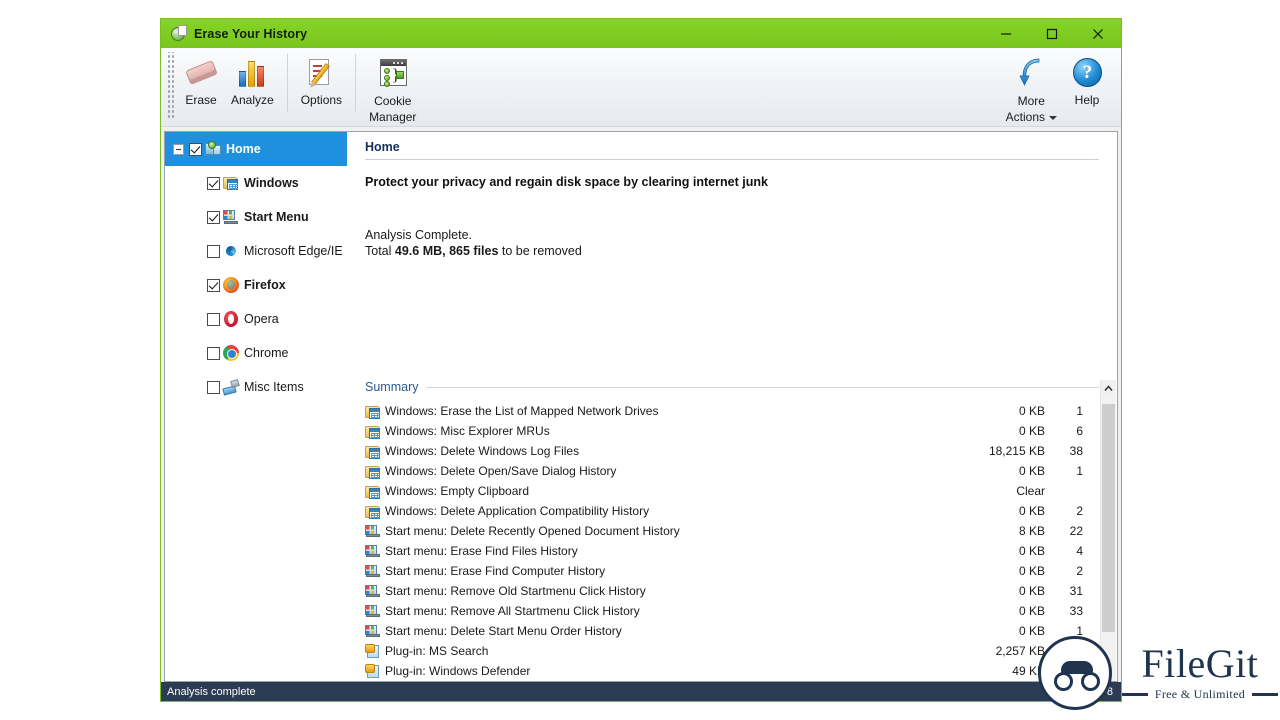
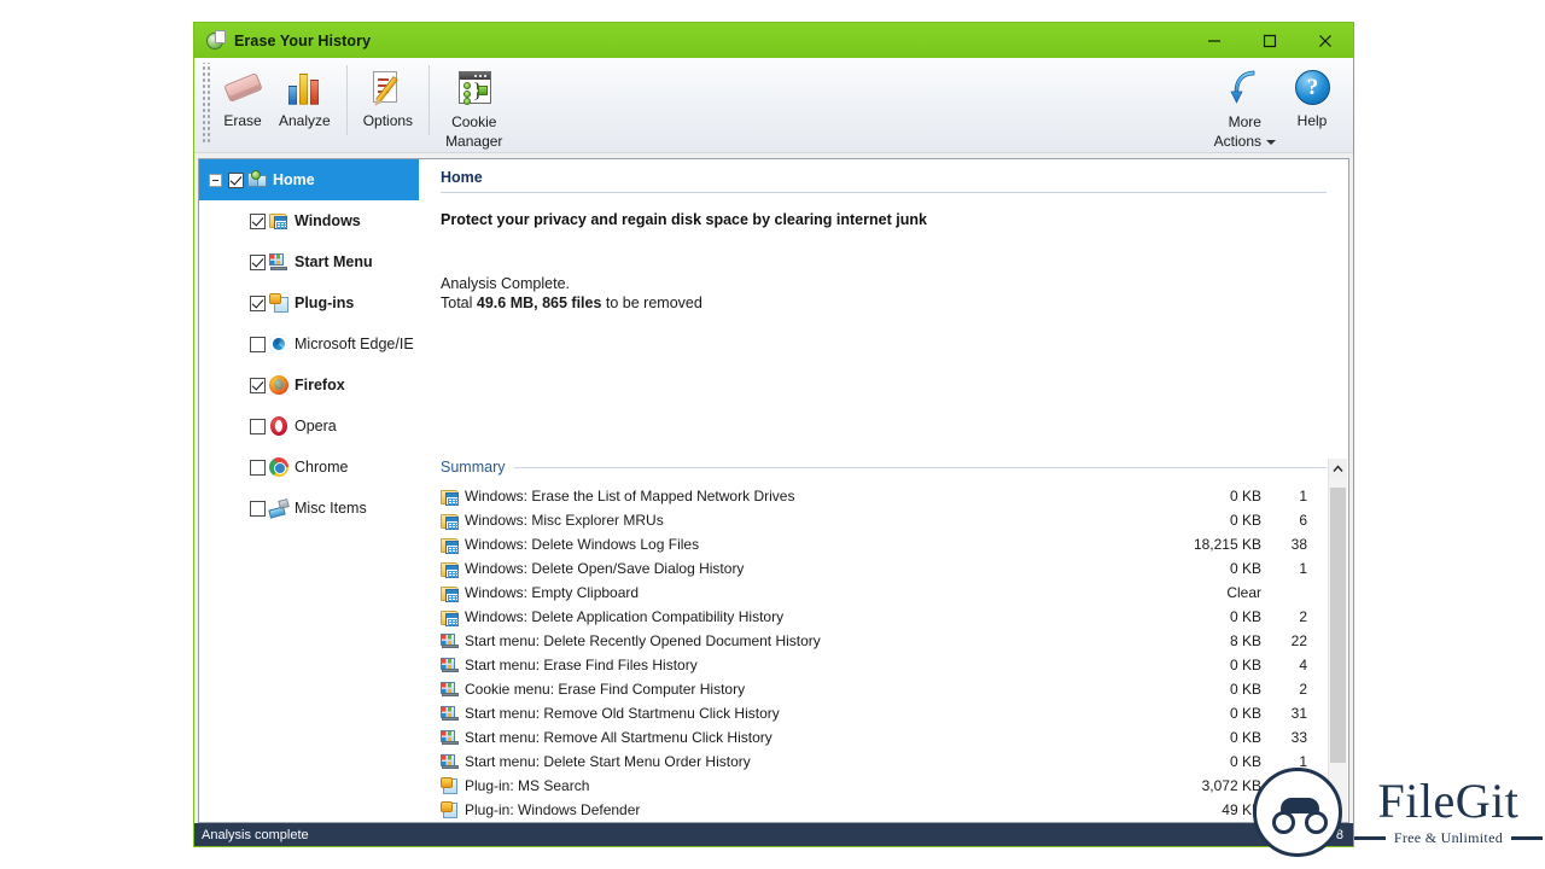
  Erase Your History
  Erase
  Analyze
  Options
  Cookie
  Manager
  More
  Actions
  ?
  Help
  Home
  Windows
  Start Menu
+ Plug-ins
  Microsoft Edge/IE
  Firefox
  Opera
  Chrome
  Misc Items
  Home
  Protect your privacy and regain disk space by clearing internet junk
  Analysis Complete.
  Total 49.6 MB, 865 files to be removed
  Summary
  Windows: Erase the List of Mapped Network Drives
  0 KB
  1
  Windows: Misc Explorer MRUs
  0 KB
  6
  Windows: Delete Windows Log Files
  18,215 KB
  38
  Windows: Delete Open/Save Dialog History
  0 KB
  1
  Windows: Empty Clipboard
  Clear
  Windows: Delete Application Compatibility History
  0 KB
  2
  Start menu: Delete Recently Opened Document History
  8 KB
  22
  Start menu: Erase Find Files History
  0 KB
  4
- Start menu: Erase Find Computer History
+ Cookie menu: Erase Find Computer History
  0 KB
  2
  Start menu: Remove Old Startmenu Click History
  0 KB
  31
  Start menu: Remove All Startmenu Click History
  0 KB
  33
  Start menu: Delete Start Menu Order History
  0 KB
  1
  Plug-in: MS Search
- 2,257 KB
+ 3,072 KB
  Plug-in: Windows Defender
  49 K
  Analysis complete
  FileGit
  Free & Unlimited
